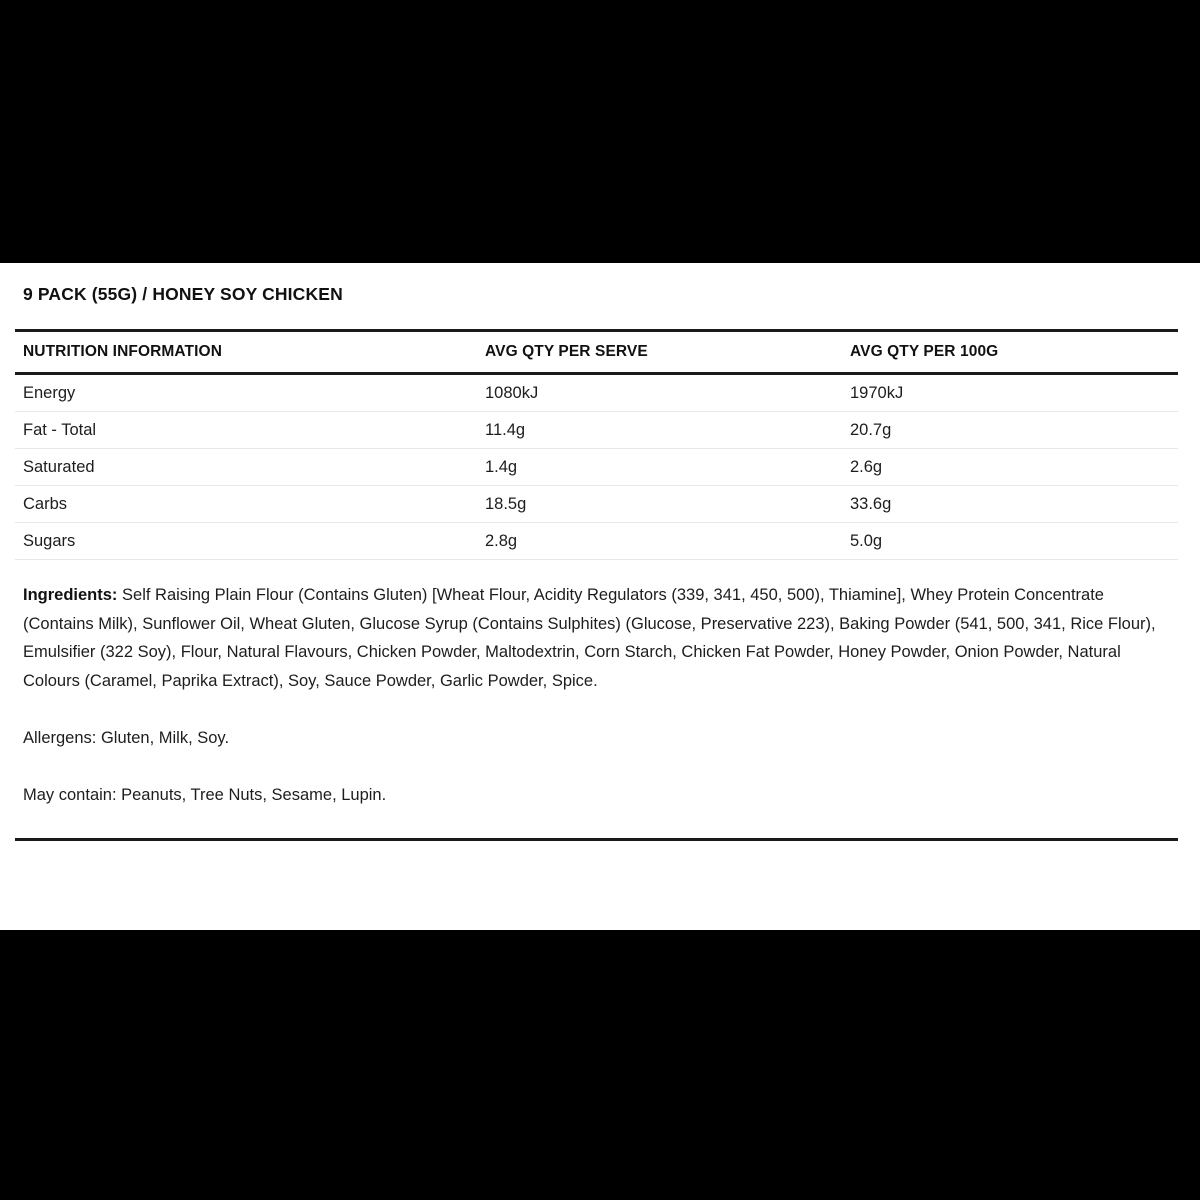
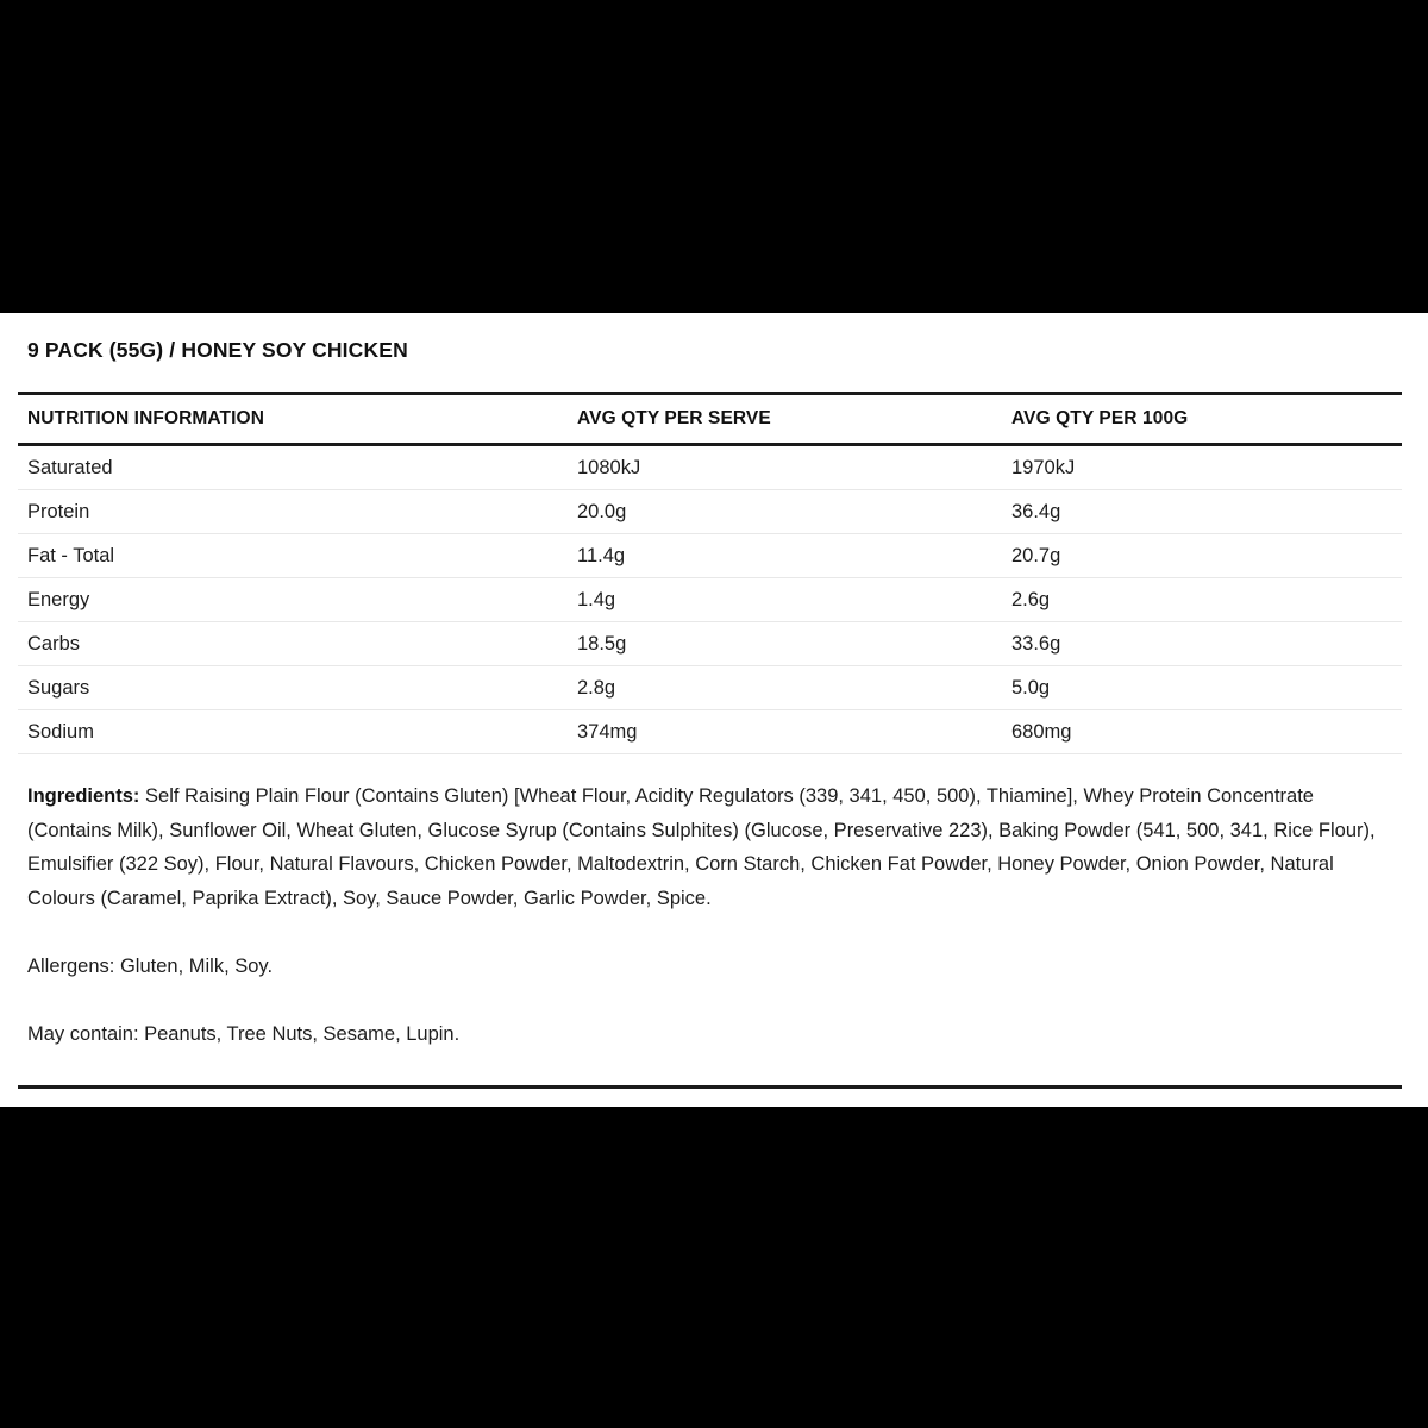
  9 PACK (55G) / HONEY SOY CHICKEN
  NUTRITION INFORMATION	AVG QTY PER SERVE	AVG QTY PER 100G
- Energy	1080kJ	1970kJ
+ Saturated	1080kJ	1970kJ
+ Protein	20.0g	36.4g
  Fat - Total	11.4g	20.7g
- Saturated	1.4g	2.6g
+ Energy	1.4g	2.6g
  Carbs	18.5g	33.6g
  Sugars	2.8g	5.0g
+ Sodium	374mg	680mg
  Ingredients: Self Raising Plain Flour (Contains Gluten) [Wheat Flour, Acidity Regulators (339, 341, 450, 500), Thiamine], Whey Protein Concentrate (Contains Milk), Sunflower Oil, Wheat Gluten, Glucose Syrup (Contains Sulphites) (Glucose, Preservative 223), Baking Powder (541, 500, 341, Rice Flour), Emulsifier (322 Soy), Flour, Natural Flavours, Chicken Powder, Maltodextrin, Corn Starch, Chicken Fat Powder, Honey Powder, Onion Powder, Natural Colours (Caramel, Paprika Extract), Soy, Sauce Powder, Garlic Powder, Spice.
  Allergens: Gluten, Milk, Soy.
  May contain: Peanuts, Tree Nuts, Sesame, Lupin.
